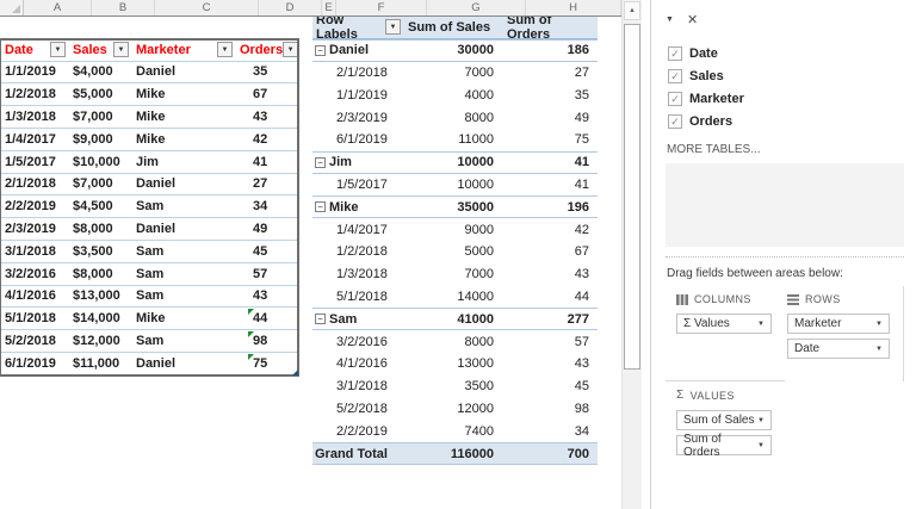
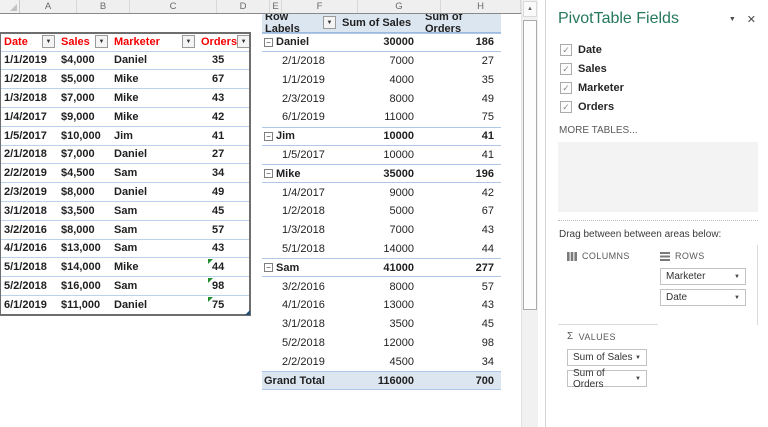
  A
  B
  C
  D
  E
  F
  G
  H
  Date
  Sales
  Marketer
  Orders
  1/1/2019
  $4,000
  Daniel
  35
  1/2/2018
  $5,000
  Mike
  67
  1/3/2018
  $7,000
  Mike
  43
  1/4/2017
  $9,000
  Mike
  42
  1/5/2017
  $10,000
  Jim
  41
  2/1/2018
  $7,000
  Daniel
  27
  2/2/2019
  $4,500
  Sam
  34
  2/3/2019
  $8,000
  Daniel
  49
  3/1/2018
  $3,500
  Sam
  45
  3/2/2016
  $8,000
  Sam
  57
  4/1/2016
  $13,000
  Sam
  43
  5/1/2018
  $14,000
  Mike
  44
  5/2/2018
- $12,000
+ $16,000
  Sam
  98
  6/1/2019
  $11,000
  Daniel
  75
  Row Labels
  Sum of Sales
  Sum of Orders
  −
  Daniel
  30000
  186
  2/1/2018
  7000
  27
  1/1/2019
  4000
  35
  2/3/2019
  8000
  49
  6/1/2019
  11000
  75
  −
  Jim
  10000
  41
  1/5/2017
  10000
  41
  −
  Mike
  35000
  196
  1/4/2017
  9000
  42
  1/2/2018
  5000
  67
  1/3/2018
  7000
  43
  5/1/2018
  14000
  44
  −
  Sam
  41000
  277
  3/2/2016
  8000
  57
  4/1/2016
  13000
  43
  3/1/2018
  3500
  45
  5/2/2018
  12000
  98
  2/2/2019
- 7400
+ 4500
  34
  Grand Total
  116000
  700
+ PivotTable Fields
  ✕
  ✓
  Date
  ✓
  Sales
  ✓
  Marketer
  ✓
  Orders
  MORE TABLES...
- Drag fields between areas below:
+ Drag between between areas below:
  COLUMNS
- Σ Values
  ROWS
  Marketer
  Date
  Σ
  VALUES
  Sum of Sales
  Sum of Orders
